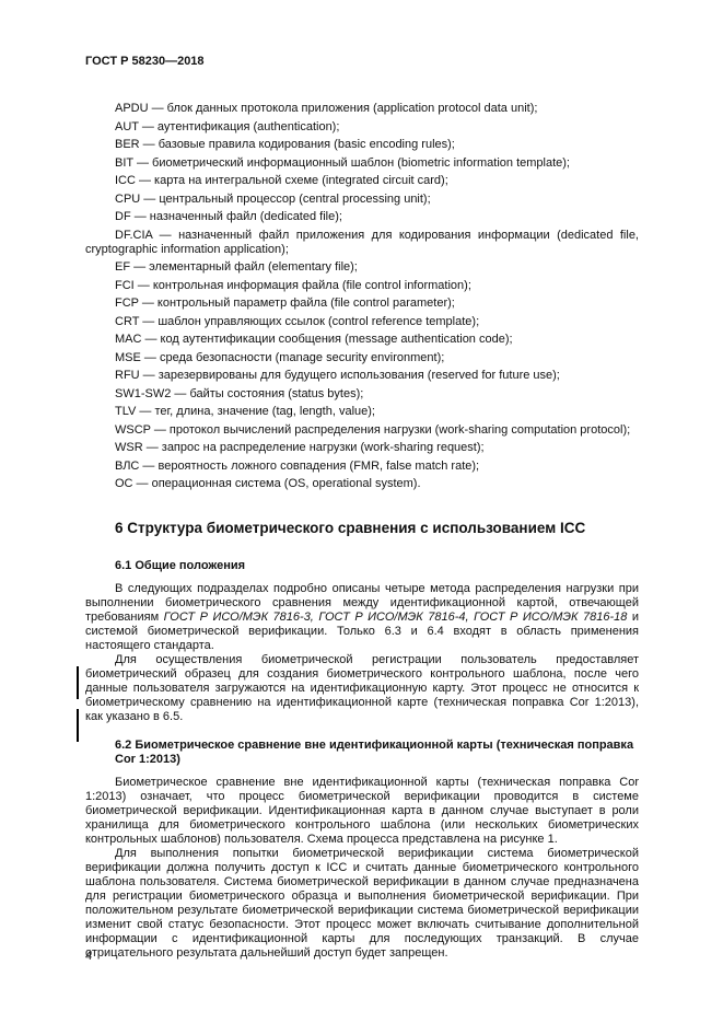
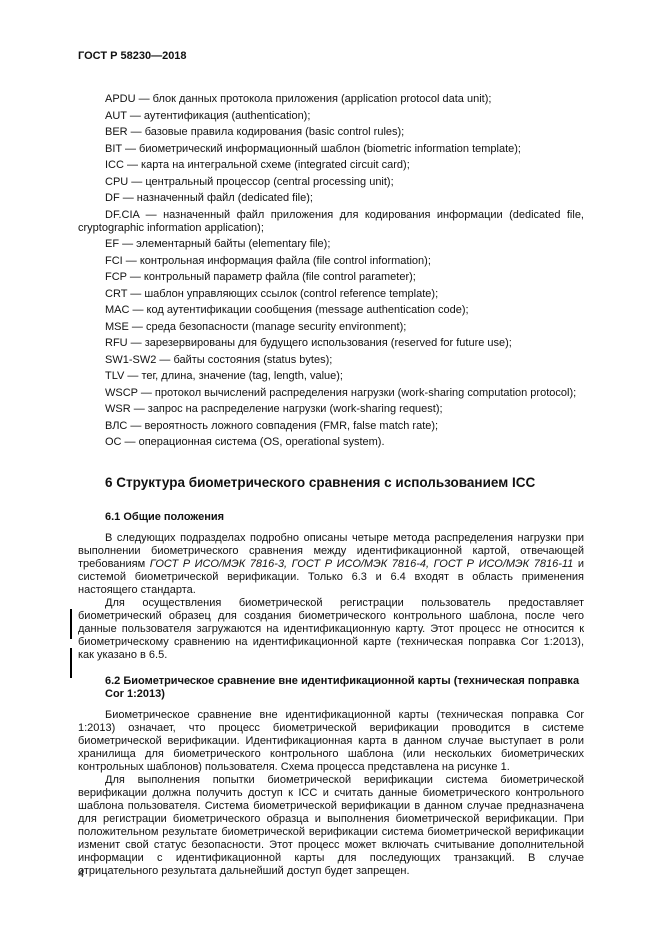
  ГОСТ Р 58230—2018
  APDU — блок данных протокола приложения (application protocol data unit);
  AUT — аутентификация (authentication);
- BER — базовые правила кодирования (basic encoding rules);
+ BER — базовые правила кодирования (basic control rules);
  BIT — биометрический информационный шаблон (biometric information template);
  ICC — карта на интегральной схеме (integrated circuit card);
  CPU — центральный процессор (central processing unit);
  DF — назначенный файл (dedicated file);
  DF.CIA — назначенный файл приложения для кодирования информации (dedicated file, cryptographic information application);
- EF — элементарный файл (elementary file);
+ EF — элементарный байты (elementary file);
  FCI — контрольная информация файла (file control information);
  FCP — контрольный параметр файла (file control parameter);
  CRT — шаблон управляющих ссылок (control reference template);
  MAC — код аутентификации сообщения (message authentication code);
  MSE — среда безопасности (manage security environment);
  RFU — зарезервированы для будущего использования (reserved for future use);
  SW1-SW2 — байты состояния (status bytes);
  TLV — тег, длина, значение (tag, length, value);
  WSCP — протокол вычислений распределения нагрузки (work-sharing computation protocol);
  WSR — запрос на распределение нагрузки (work-sharing request);
  ВЛС — вероятность ложного совпадения (FMR, false match rate);
  ОС — операционная система (OS, operational system).
  6 Структура биометрического сравнения с использованием ICC
  6.1 Общие положения
- В следующих подразделах подробно описаны четыре метода распределения нагрузки при выполнении биометрического сравнения между идентификационной картой, отвечающей требованиям ГОСТ Р ИСО/МЭК 7816-3, ГОСТ Р ИСО/МЭК 7816-4, ГОСТ Р ИСО/МЭК 7816-18 и системой биометрической верификации. Только 6.3 и 6.4 входят в область применения настоящего стандарта.
+ В следующих подразделах подробно описаны четыре метода распределения нагрузки при выполнении биометрического сравнения между идентификационной картой, отвечающей требованиям ГОСТ Р ИСО/МЭК 7816-3, ГОСТ Р ИСО/МЭК 7816-4, ГОСТ Р ИСО/МЭК 7816-11 и системой биометрической верификации. Только 6.3 и 6.4 входят в область применения настоящего стандарта.
  Для осуществления биометрической регистрации пользователь предоставляет биометрический образец для создания биометрического контрольного шаблона, после чего данные пользователя загружаются на идентификационную карту. Этот процесс не относится к биометрическому сравнению на идентификационной карте (техническая поправка Cor 1:2013), как указано в 6.5.
  6.2 Биометрическое сравнение вне идентификационной карты (техническая поправка Cor 1:2013)
  Биометрическое сравнение вне идентификационной карты (техническая поправка Cor 1:2013) означает, что процесс биометрической верификации проводится в системе биометрической верификации. Идентификационная карта в данном случае выступает в роли хранилища для биометрического контрольного шаблона (или нескольких биометрических контрольных шаблонов) пользователя. Схема процесса представлена на рисунке 1.
  Для выполнения попытки биометрической верификации система биометрической верификации должна получить доступ к ICC и считать данные биометрического контрольного шаблона пользователя. Система биометрической верификации в данном случае предназначена для регистрации биометрического образца и выполнения биометрической верификации. При положительном результате биометрической верификации система биометрической верификации изменит свой статус безопасности. Этот процесс может включать считывание дополнительной информации с идентификационной карты для последующих транзакций. В случае отрицательного результата дальнейший доступ будет запрещен.
  4
